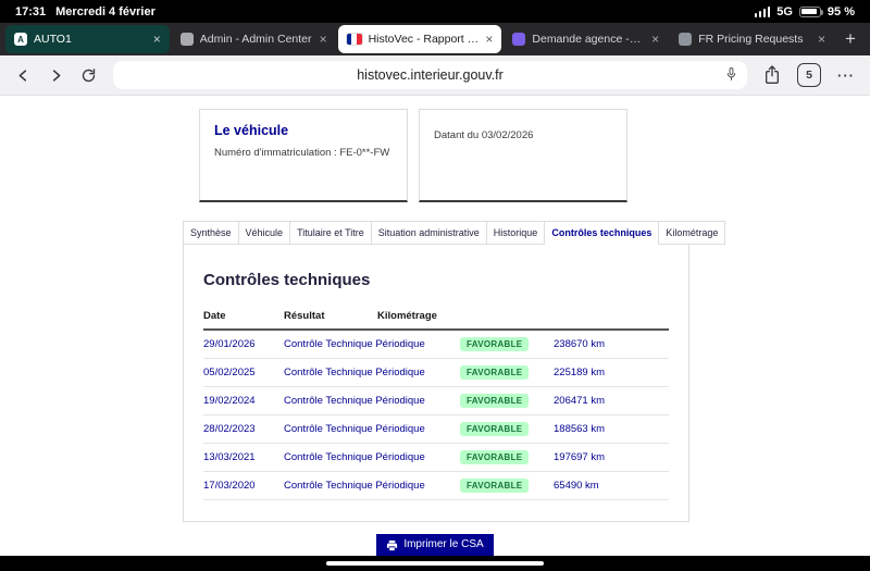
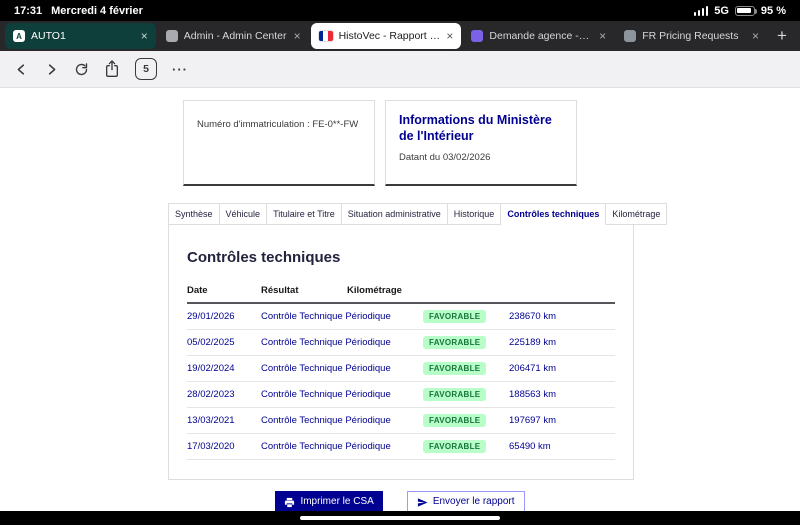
  17:31
  Mercredi 4 février
  5G
  95 %
  A
  AUTO1
  ×
  Admin - Admin Center
  ×
  HistoVec - Rapport ve
  ×
  Demande agence -> E
  ×
  FR Pricing Requests
  ×
  +
- histovec.interieur.gouv.fr
  5
  ···
- Le véhicule
  Numéro d'immatriculation : FE-0**-FW
+ Informations du Ministère de l'Intérieur
  Datant du 03/02/2026
  Synthèse
  Véhicule
  Titulaire et Titre
  Situation administrative
  Historique
  Contrôles techniques
  Kilométrage
  Contrôles techniques
  Date
  Résultat
  Kilométrage
  29/01/2026
  Contrôle Technique Périodique
  FAVORABLE
  238670 km
  05/02/2025
  Contrôle Technique Périodique
  FAVORABLE
  225189 km
  19/02/2024
  Contrôle Technique Périodique
  FAVORABLE
  206471 km
  28/02/2023
  Contrôle Technique Périodique
  FAVORABLE
  188563 km
  13/03/2021
  Contrôle Technique Périodique
  FAVORABLE
  197697 km
  17/03/2020
  Contrôle Technique Périodique
  FAVORABLE
  65490 km
  Imprimer le CSA
+ Envoyer le rapport
